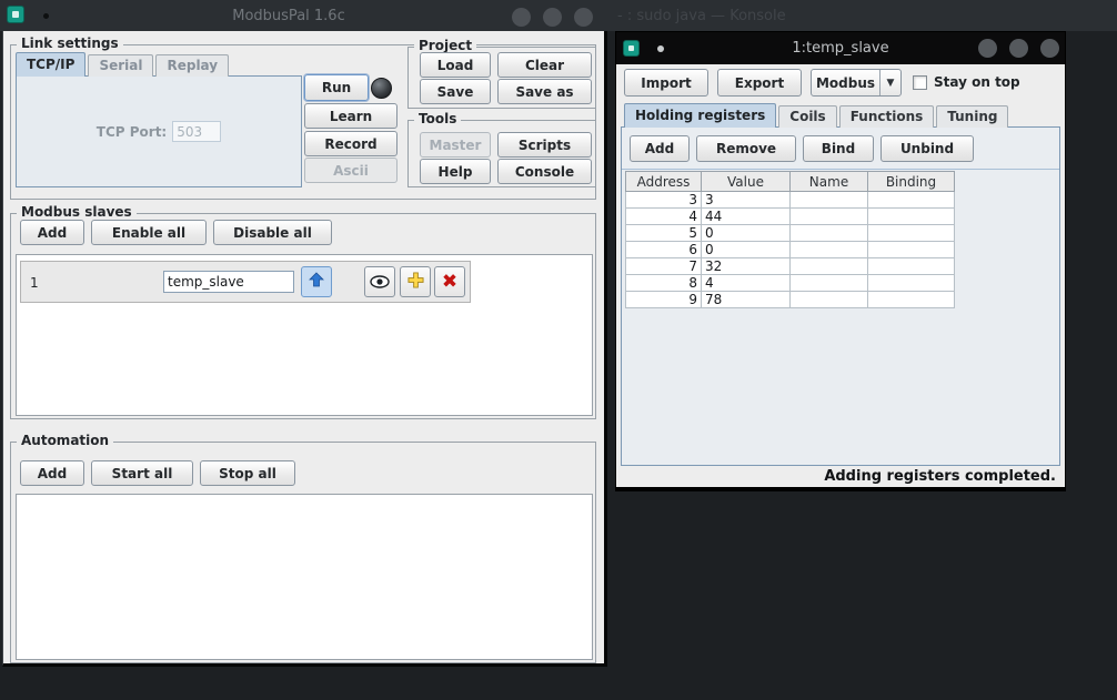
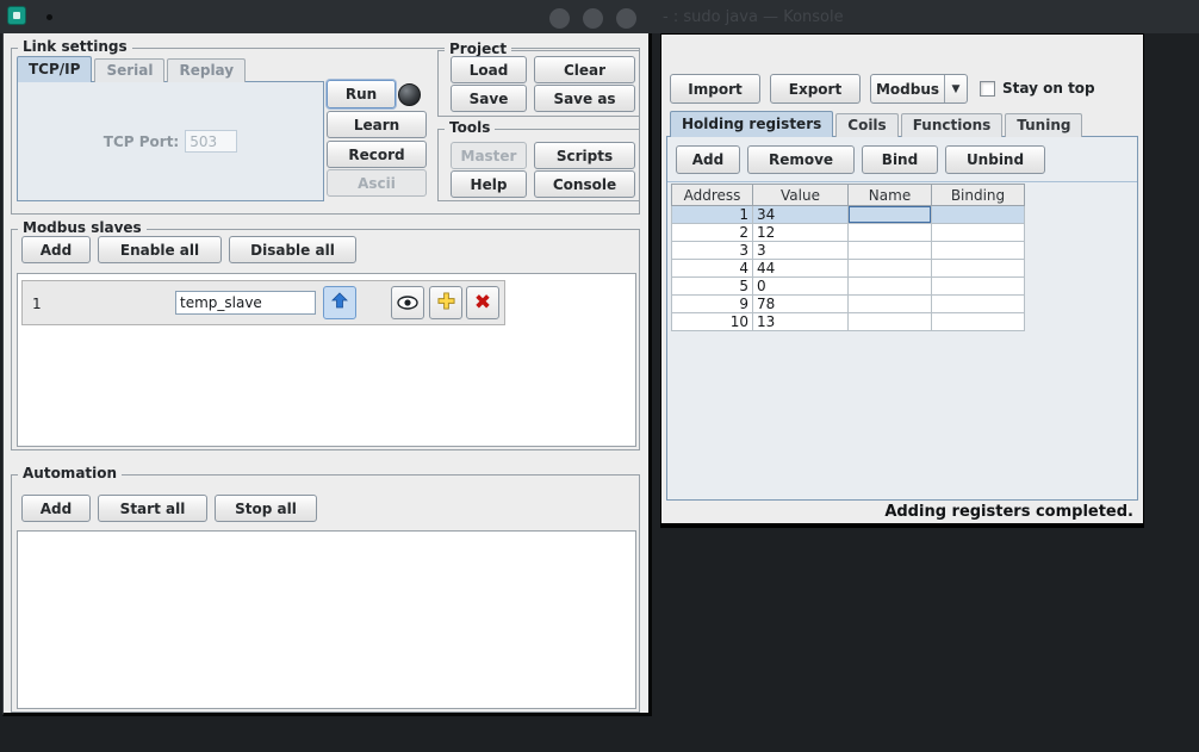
- ModbusPal 1.6c
  Link settings
  TCP/IP
  Serial
  Replay
  TCP Port:
  503
  Run
  Learn
  Record
  Ascii
  Project
  Load
  Clear
  Save
  Save as
  Tools
  Master
  Scripts
  Help
  Console
  Modbus slaves
  Add
  Enable all
  Disable all
  1
  temp_slave
  ✖
  Automation
  Add
  Start all
  Stop all
- 1:temp_slave
  Import
  Export
  Modbus
  ▼
  Stay on top
  Holding registers
  Coils
  Functions
  Tuning
  Add
  Remove
  Bind
  Unbind
  Address	Value	Name	Binding
+ 1	34
+ 2	12
  3	3
  4	44
  5	0
- 6	0
- 7	32
- 8	4
  9	78
+ 10	13
  Adding registers completed.
